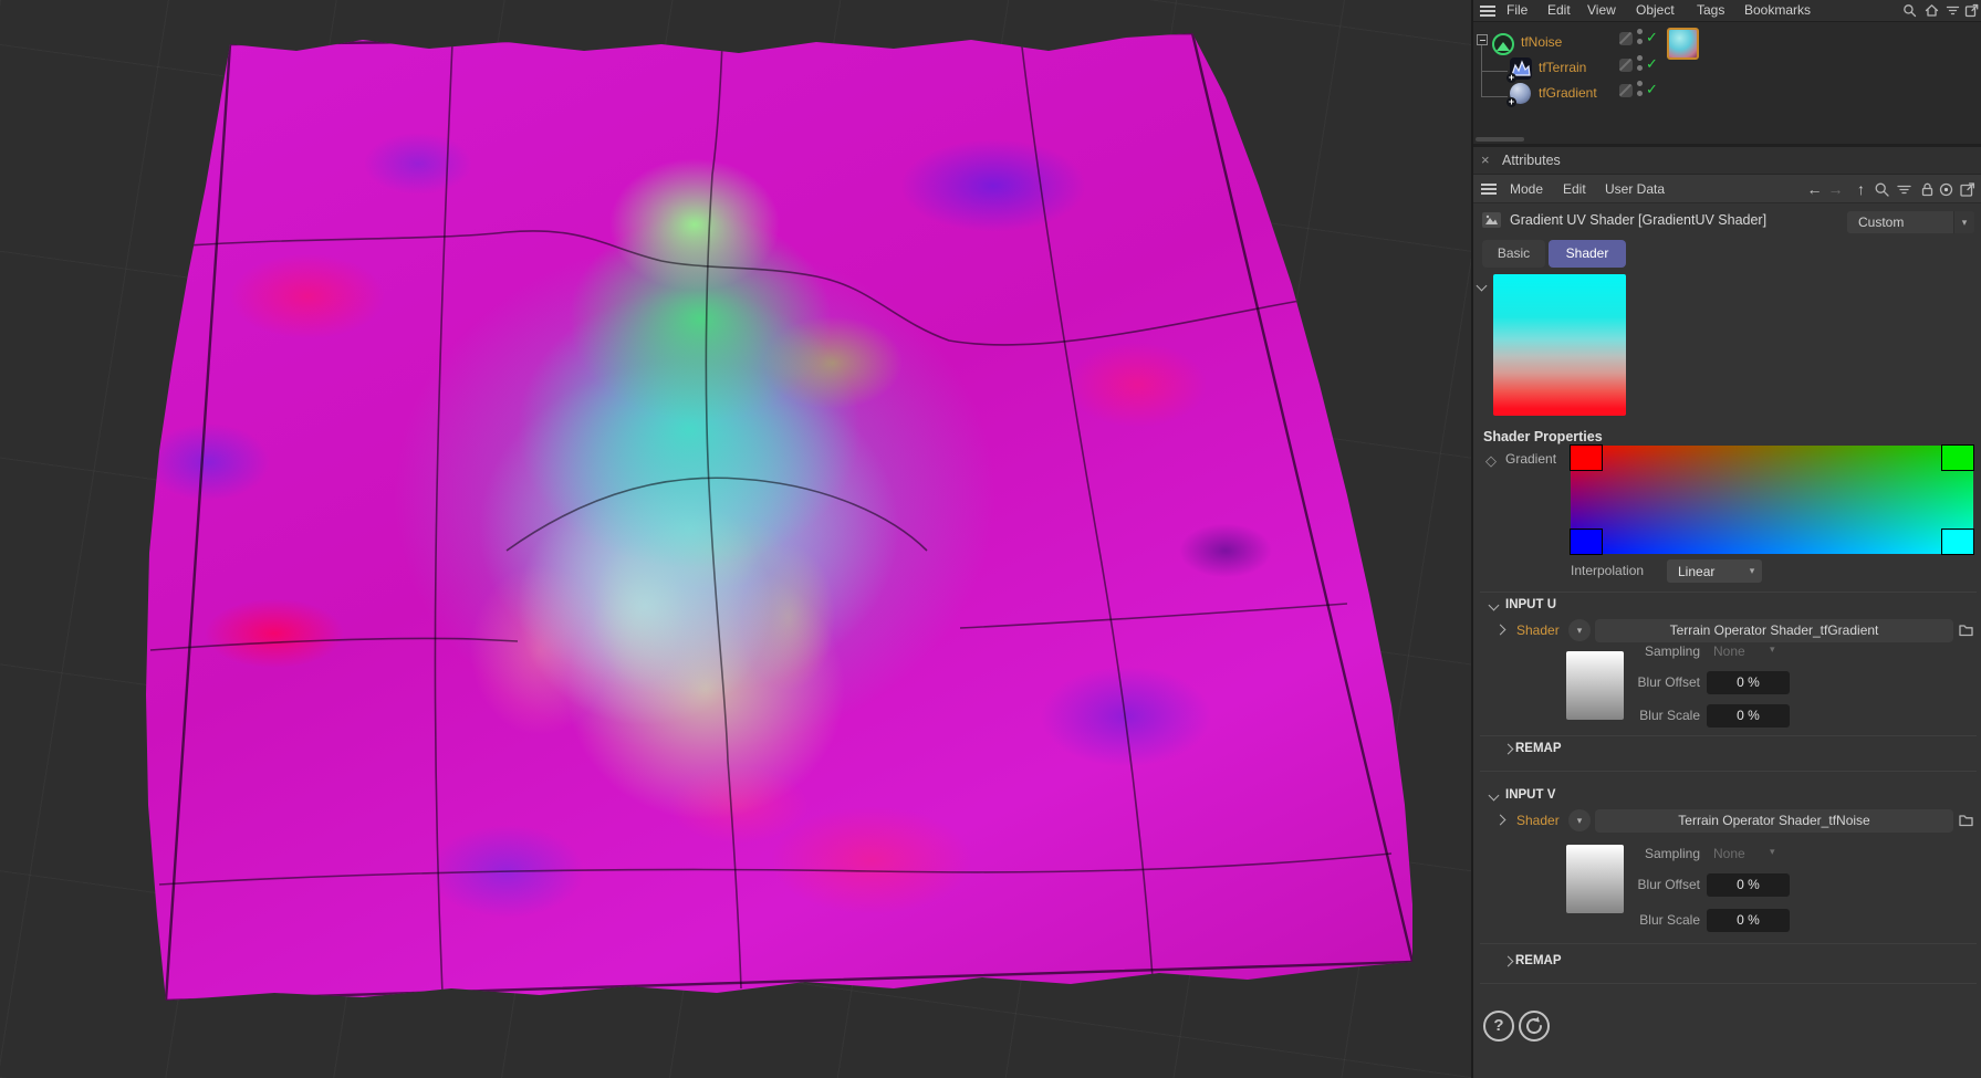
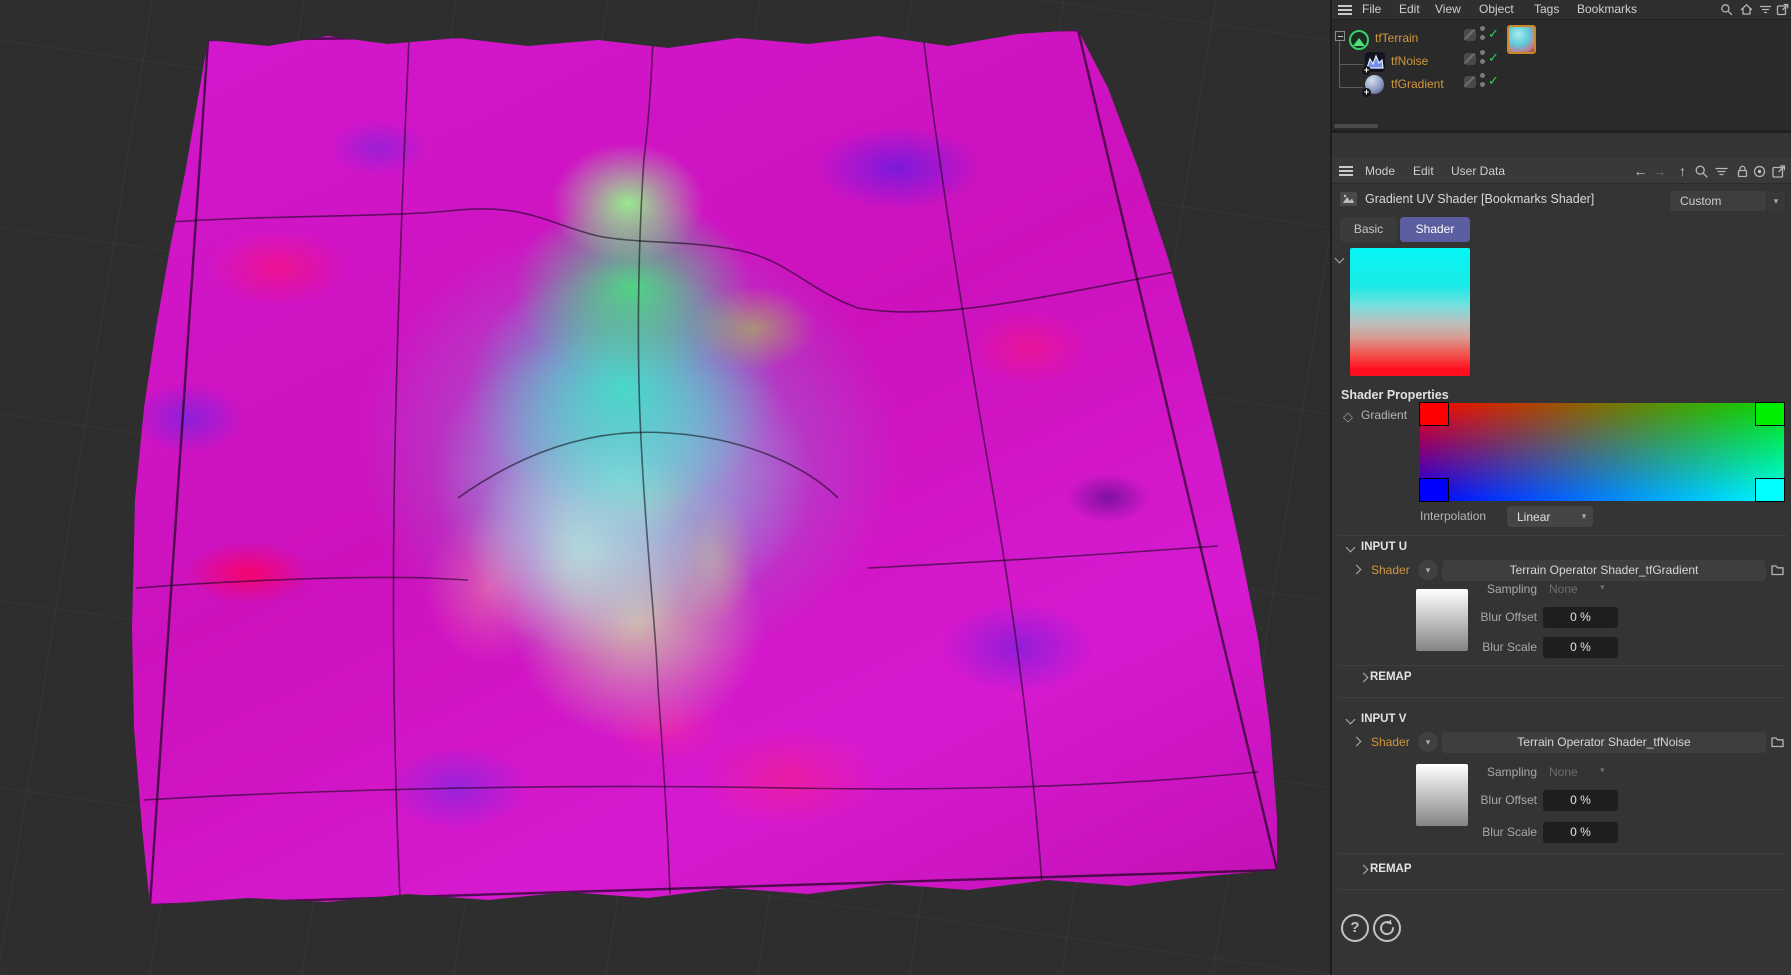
  File
  Edit
  View
  Object
  Tags
  Bookmarks
- tfNoise
+ tfTerrain
  ✓
  +
- tfTerrain
+ tfNoise
  ✓
  +
  tfGradient
  ✓
- ×
- Attributes
  Mode
  Edit
  User Data
  ←
  →
  ↑
- Gradient UV Shader [GradientUV Shader]
+ Gradient UV Shader [Bookmarks Shader]
  Custom
  ▾
  Basic
  Shader
  Shader Properties
  ◇
  Gradient
  Interpolation
  Linear
  ▾
  INPUT U
  Shader
  ▾
  Terrain Operator Shader_tfGradient
  Sampling
  None
  ▾
  Blur Offset
  0 %
  Blur Scale
  0 %
  REMAP
  INPUT V
  Shader
  ▾
  Terrain Operator Shader_tfNoise
  Sampling
  None
  ▾
  Blur Offset
  0 %
  Blur Scale
  0 %
  REMAP
  ?
